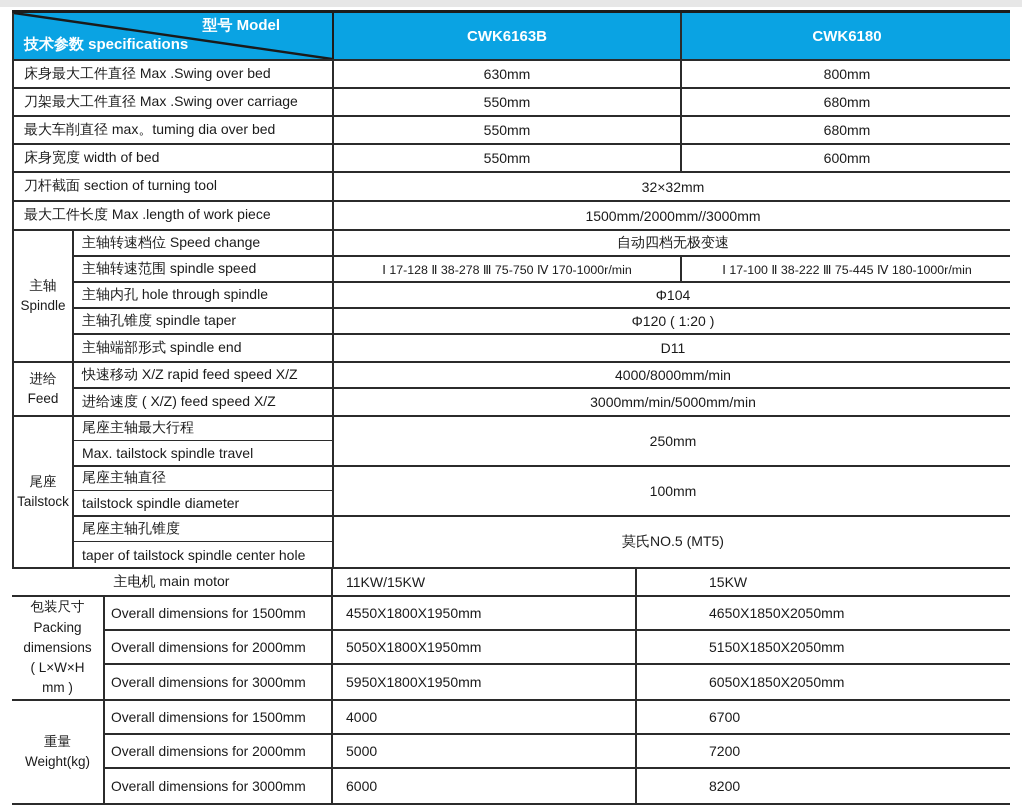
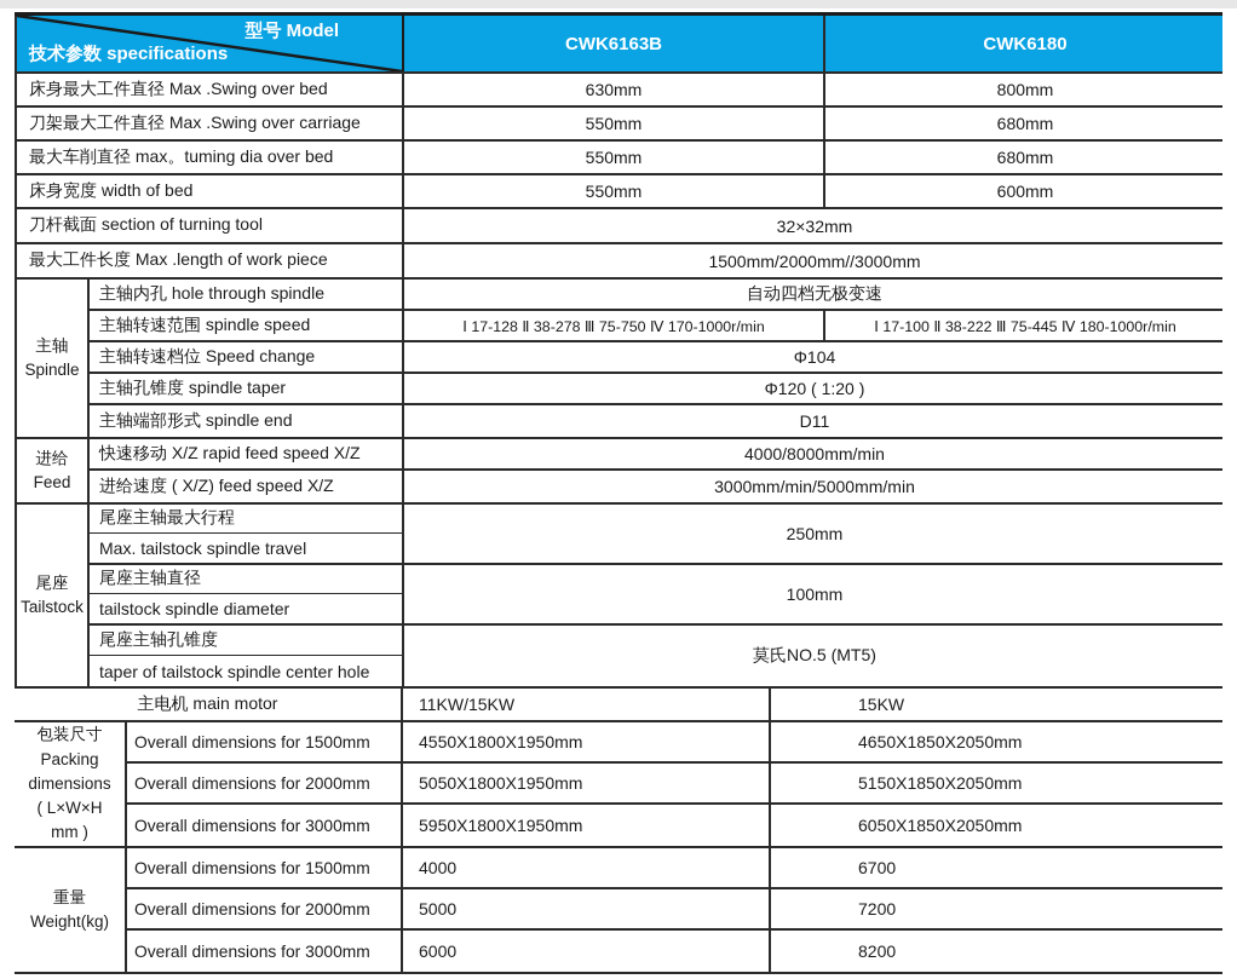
  型号 Model
  技术参数 specifications
  CWK6163B
  CWK6180
  床身最大工件直径 Max .Swing over bed
  630mm
  800mm
  刀架最大工件直径 Max .Swing over carriage
  550mm
  680mm
  最大车削直径 max。tuming dia over bed
  550mm
  680mm
  床身宽度 width of bed
  550mm
  600mm
  刀杆截面 section of turning tool
  32×32mm
  最大工件长度 Max .length of work piece
  1500mm/2000mm//3000mm
  主轴
  Spindle
- 主轴转速档位 Speed change
+ 主轴内孔 hole through spindle
  自动四档无极变速
  主轴转速范围 spindle speed
  Ⅰ 17-128 Ⅱ 38-278 Ⅲ 75-750 Ⅳ 170-1000r/min
  Ⅰ 17-100 Ⅱ 38-222 Ⅲ 75-445 Ⅳ 180-1000r/min
- 主轴内孔 hole through spindle
+ 主轴转速档位 Speed change
  Φ104
  主轴孔锥度 spindle taper
  Φ120 ( 1:20 )
  主轴端部形式 spindle end
  D11
  进给
  Feed
  快速移动 X/Z rapid feed speed X/Z
  4000/8000mm/min
  进给速度 ( X/Z) feed speed X/Z
  3000mm/min/5000mm/min
  尾座
  Tailstock
  尾座主轴最大行程
  Max. tailstock spindle travel
  250mm
  尾座主轴直径
  tailstock spindle diameter
  100mm
  尾座主轴孔锥度
  taper of tailstock spindle center hole
  莫氏NO.5 (MT5)
  主电机 main motor
  11KW/15KW
  15KW
  包装尺寸
  Packing
  dimensions
  ( L×W×H
  mm )
  Overall dimensions for 1500mm
  4550X1800X1950mm
  4650X1850X2050mm
  Overall dimensions for 2000mm
  5050X1800X1950mm
  5150X1850X2050mm
  Overall dimensions for 3000mm
  5950X1800X1950mm
  6050X1850X2050mm
  重量
  Weight(kg)
  Overall dimensions for 1500mm
  4000
  6700
  Overall dimensions for 2000mm
  5000
  7200
  Overall dimensions for 3000mm
  6000
  8200
